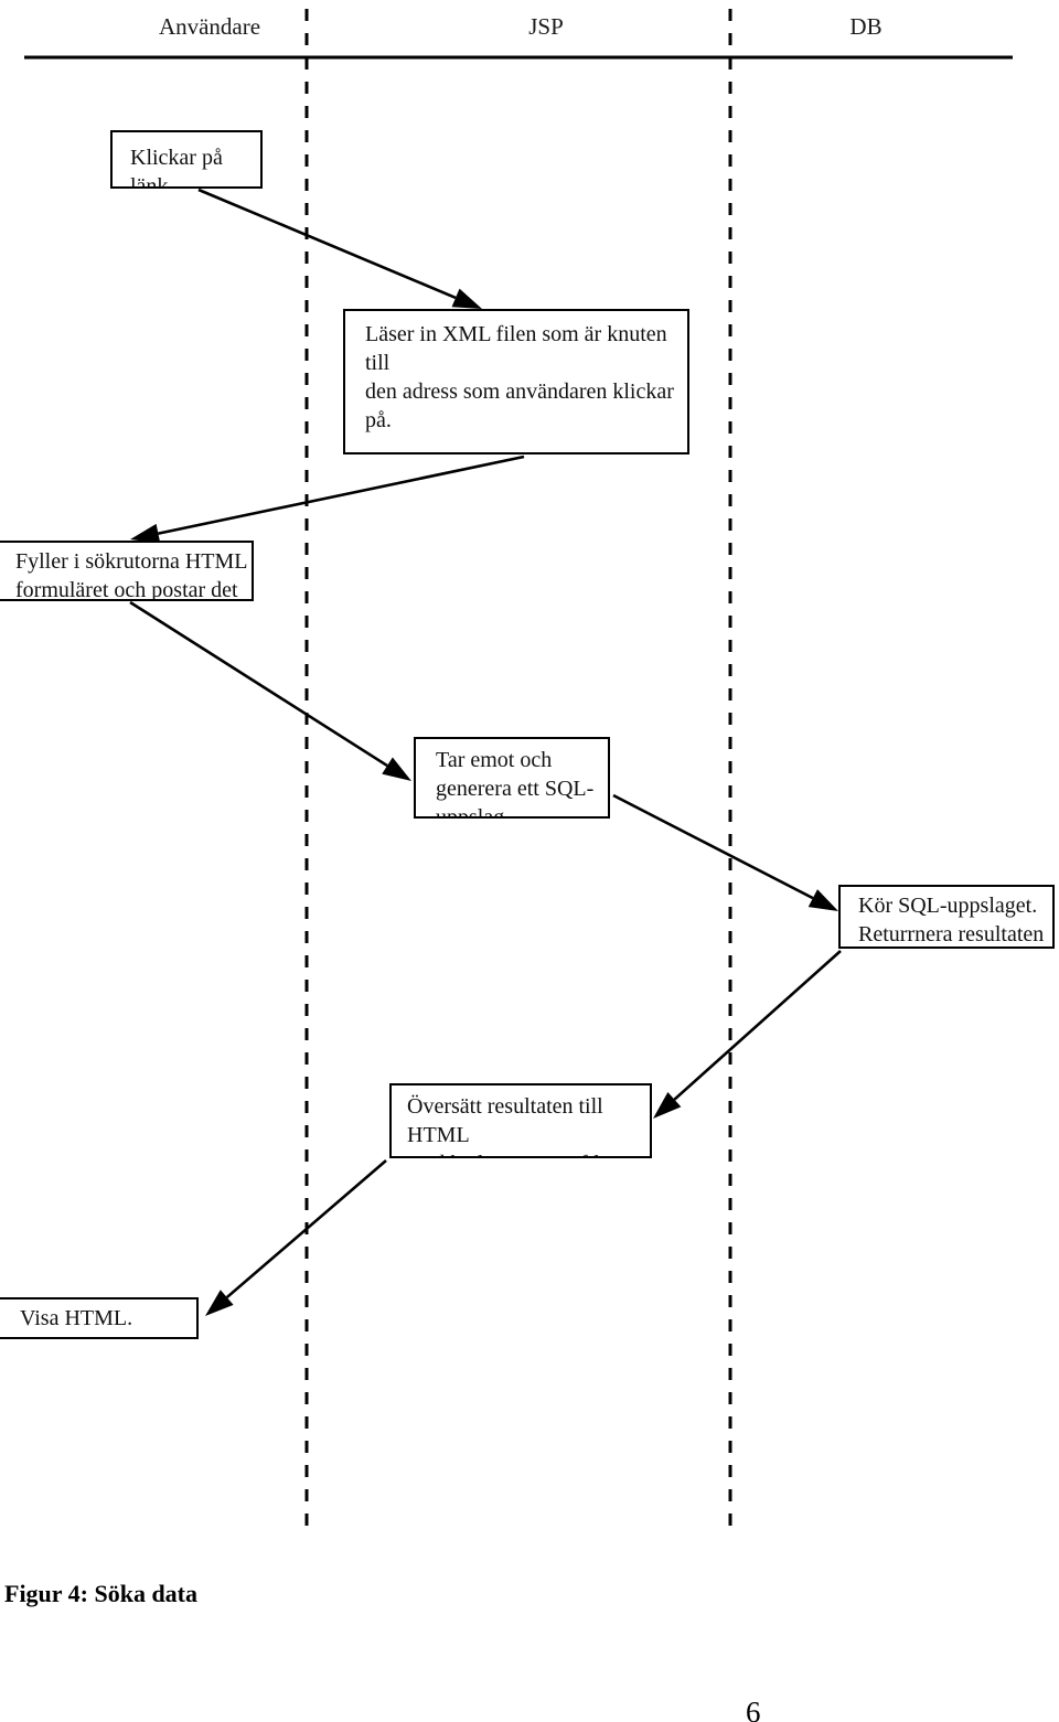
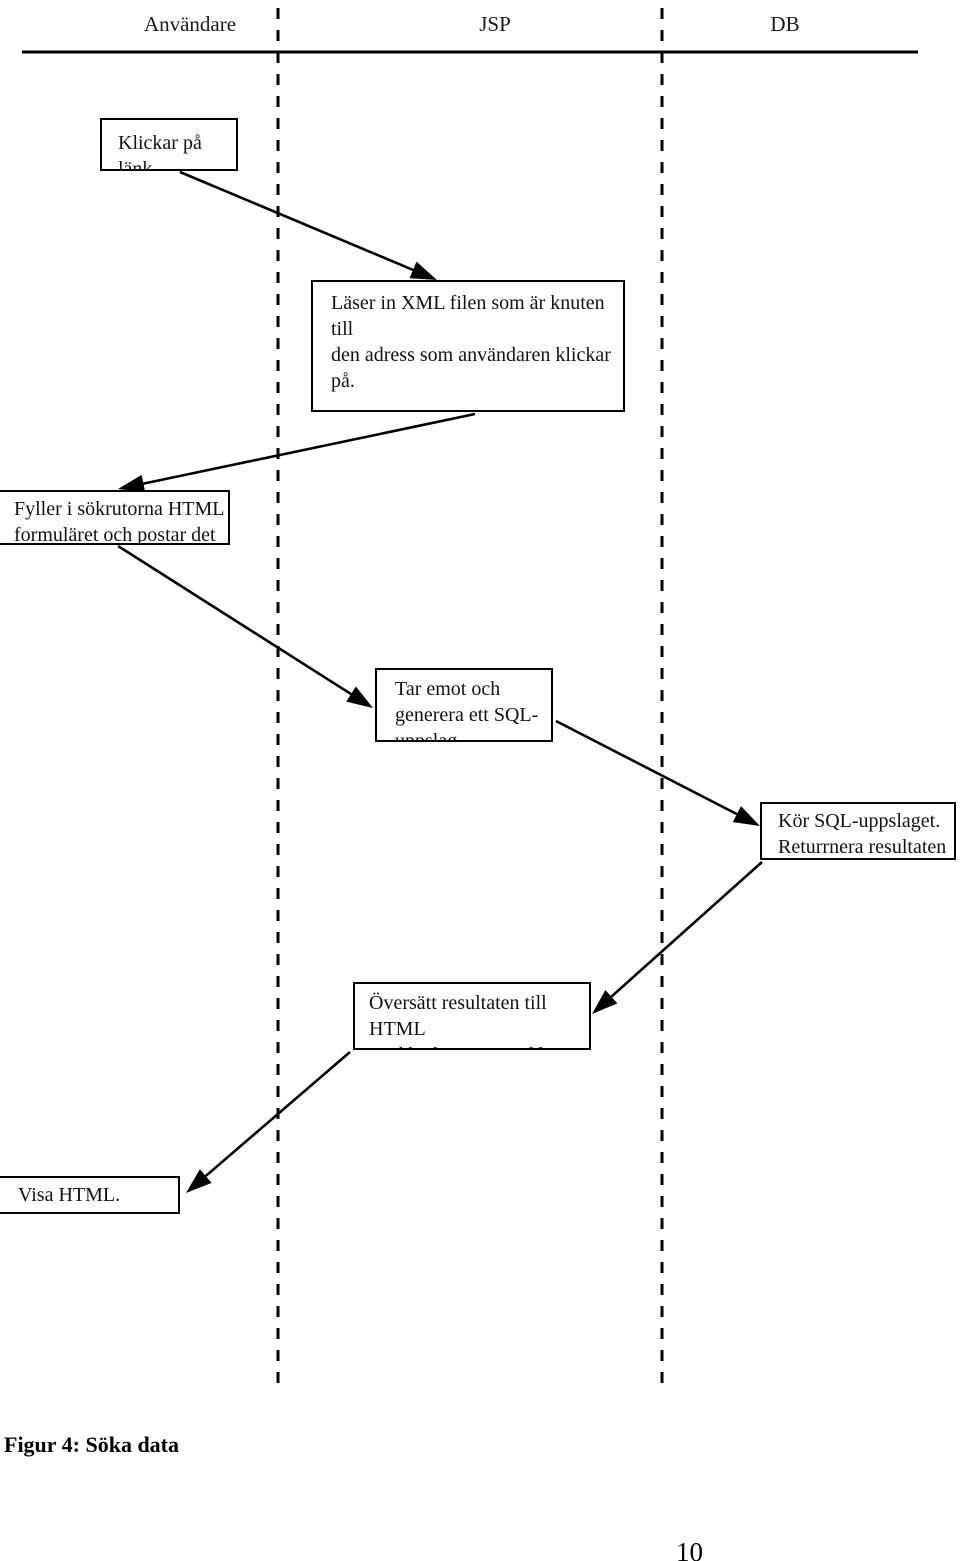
  Användare
  JSP
  DB
  Klickar på länk
  Läser in XML filen som är knuten till
  den adress som användaren klickar på.
  Fyller i sökrutorna HTML
  formuläret och postar det
  Tar emot och
  generera ett SQL-
  uppslag.
  Kör SQL-uppslaget.
  Returrnera resultaten
  Översätt resultaten till HTML
  Visa HTML.
  Figur 4: Söka data
- 6
+ 10
